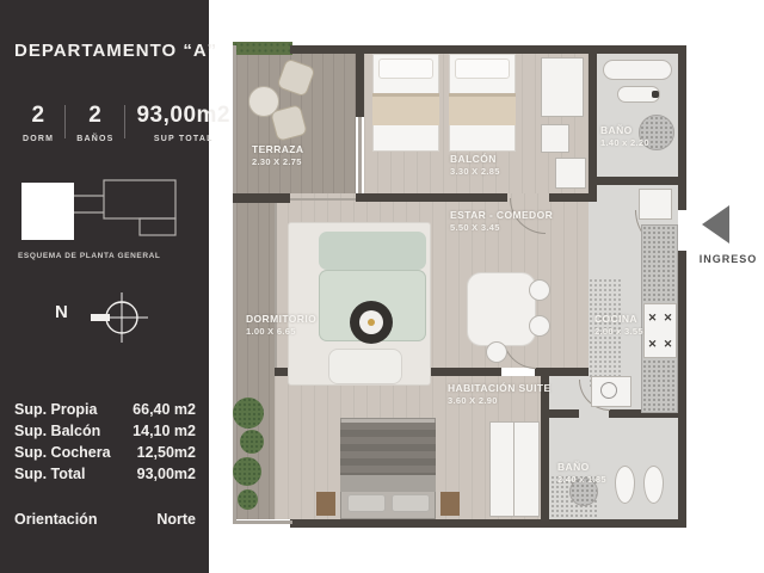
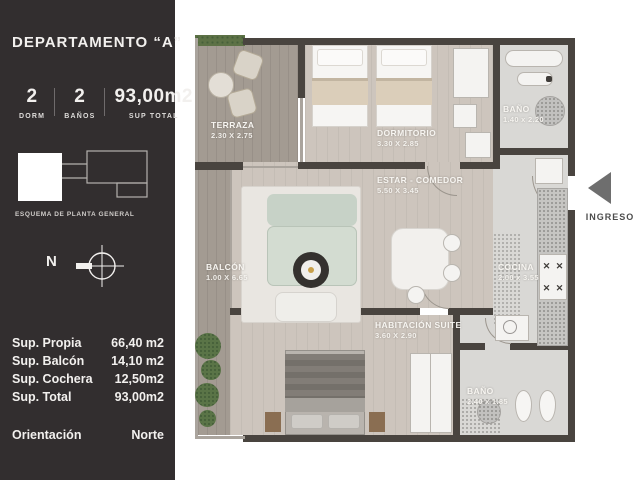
  DEPARTAMENTO “A”
  2
  2
  93,00m2
  N
  Sup. Propia
  66,40 m2
  Sup. Balcón
  14,10 m2
  Sup. Cochera
  12,50m2
  Sup. Total
  93,00m2
  Orientación
  Norte
  ✕
  ✕
  ✕
  ✕
  TERRAZA
  2.30 X 2.75
- BALCÓN
+ DORMITORIO
  3.30 X 2.85
  BAÑO
  1.40 x 2.20
  ESTAR - COMEDOR
  5.50 X 3.45
- DORMITORIO
+ BALCÓN
  1.00 X 6.65
  COCINA
  2.00 x 3.55
  HABITACIÓN SUITE
  3.60 X 2.90
  BAÑO
  2.40 x 1.85
  INGRESO
